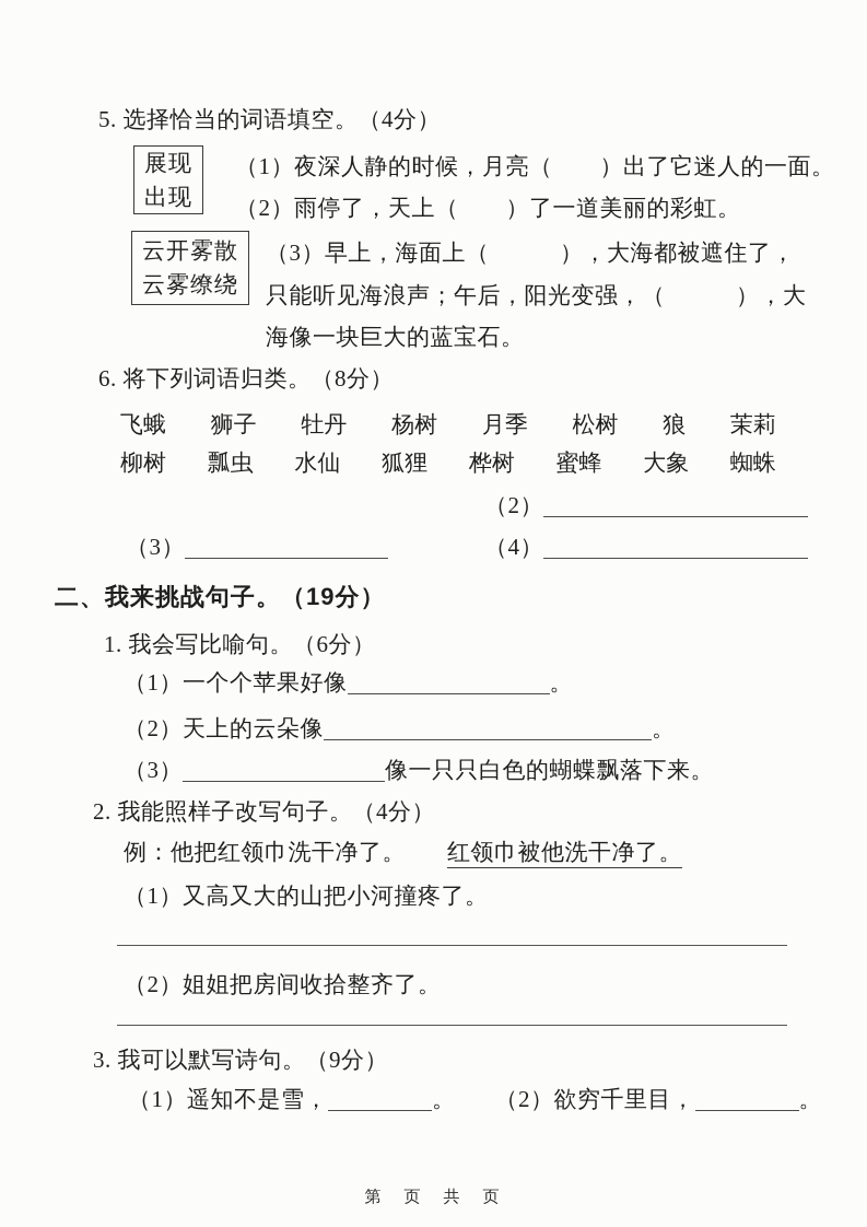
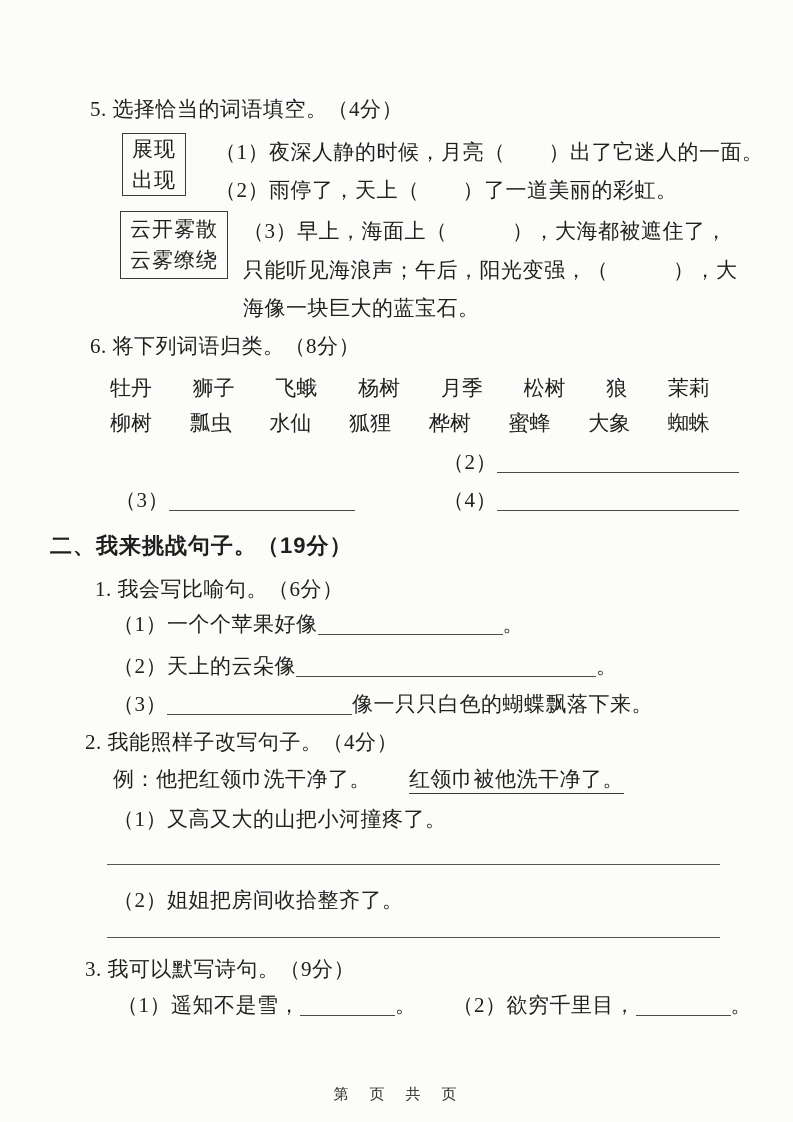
  5. 选择恰当的词语填空。（4分）
  展现
  出现
  （1）夜深人静的时候，月亮（ ）出了它迷人的一面。
  （2）雨停了，天上（ ）了一道美丽的彩虹。
  云开雾散
  云雾缭绕
  （3）早上，海面上（ ），大海都被遮住了，
  只能听见海浪声；午后，阳光变强，（ ），大
  海像一块巨大的蓝宝石。
  6. 将下列词语归类。（8分）
- 飞蛾
+ 牡丹
  狮子
- 牡丹
+ 飞蛾
  杨树
  月季
  松树
  狼
  茉莉
  柳树
  瓢虫
  水仙
  狐狸
  桦树
  蜜蜂
  大象
  蜘蛛
  （2）
  （3）
  （4）
  二、我来挑战句子。（19分）
  1. 我会写比喻句。（6分）
  （1）一个个苹果好像 。
  （2）天上的云朵像 。
  （3） 像一只只白色的蝴蝶飘落下来。
  2. 我能照样子改写句子。（4分）
  例：他把红领巾洗干净了。 红领巾被他洗干净了。
  （1）又高又大的山把小河撞疼了。
  （2）姐姐把房间收拾整齐了。
  3. 我可以默写诗句。（9分）
  （1）遥知不是雪， 。 （2）欲穷千里目， 。
  第 页 共 页
